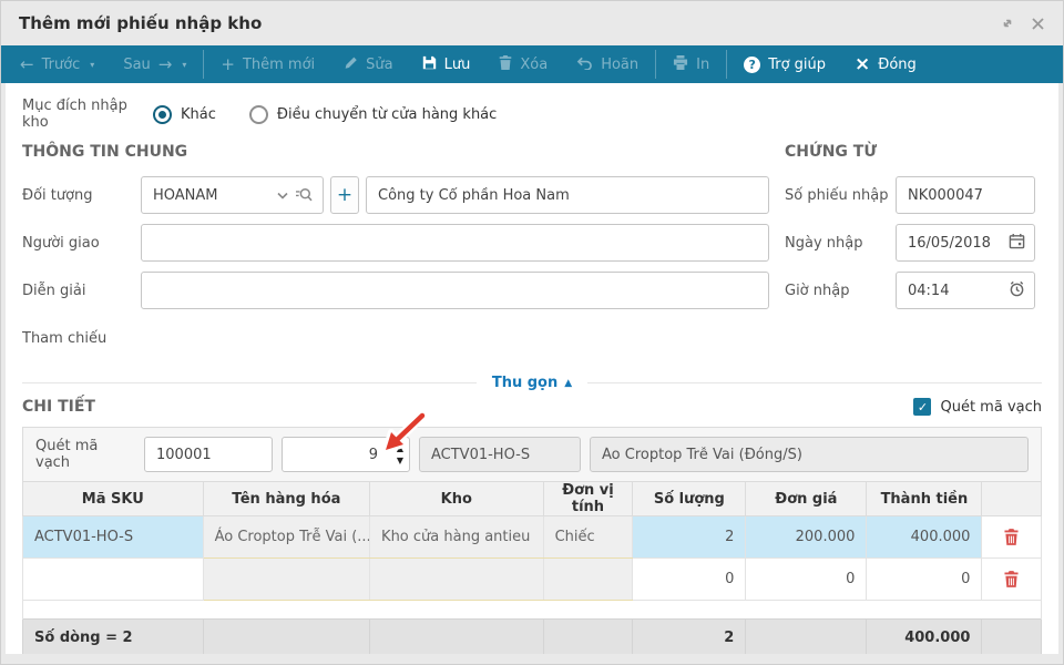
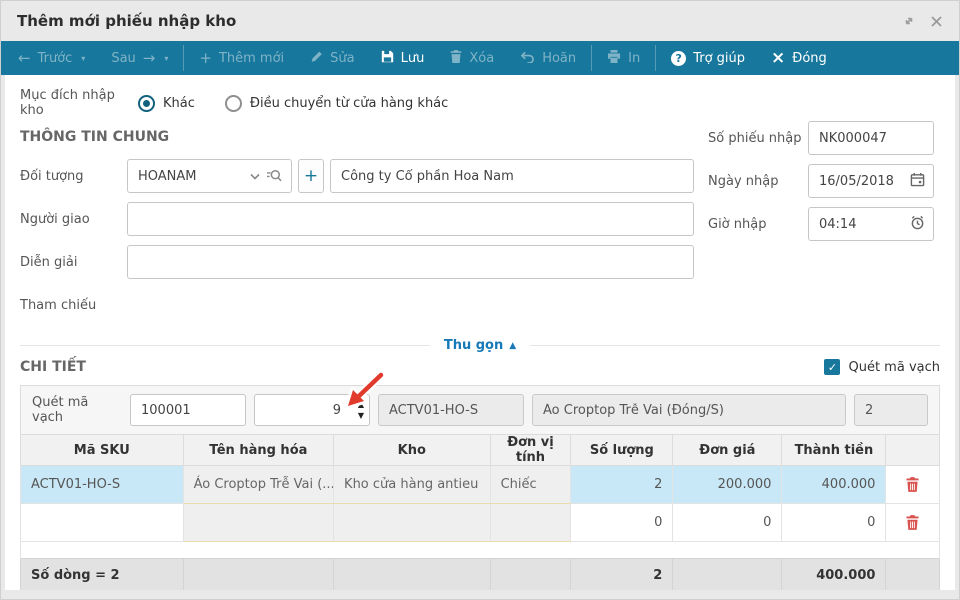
  Thêm mới phiếu nhập kho
  ←
  Trước
  ▾
  Sau
  →
  ▾
  +
  Thêm mới
  Sửa
  Lưu
  Xóa
  Hoãn
  In
  ?
  Trợ giúp
  ×
  Đóng
  Mục đích nhập kho
  Khác
  Điều chuyển từ cửa hàng khác
  THÔNG TIN CHUNG
  Đối tượng
  HOANAM
  +
  Công ty Cổ phần Hoa Nam
  Người giao
  Diễn giải
  Tham chiếu
- CHỨNG TỪ
  Số phiếu nhập
  NK000047
  Ngày nhập
  16/05/2018
  Giờ nhập
  04:14
  Thu gọn
  ▲
  CHI TIẾT
  ✓
  Quét mã vạch
  Quét mã vạch
  100001
  9
  ▼
  ACTV01-HO-S
  Áo Croptop Trễ Vai (Đóng/S)
+ 2
  Mã SKU	Tên hàng hóa	Kho	Đơn vị tính	Số lượng	Đơn giá	Thành tiền
  ACTV01-HO-S	Áo Croptop Trễ Vai (...	Kho cửa hàng antieu	Chiếc	2	200.000	400.000
  				0	0	0
  Số dòng = 2				2		400.000
